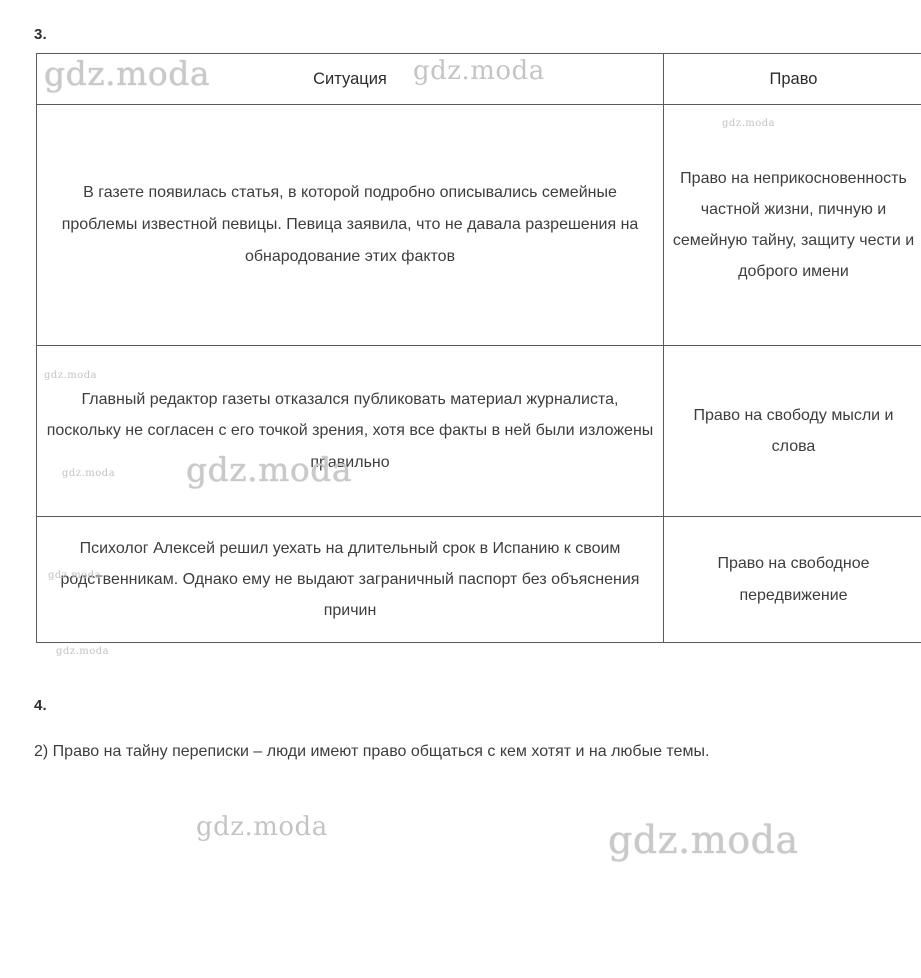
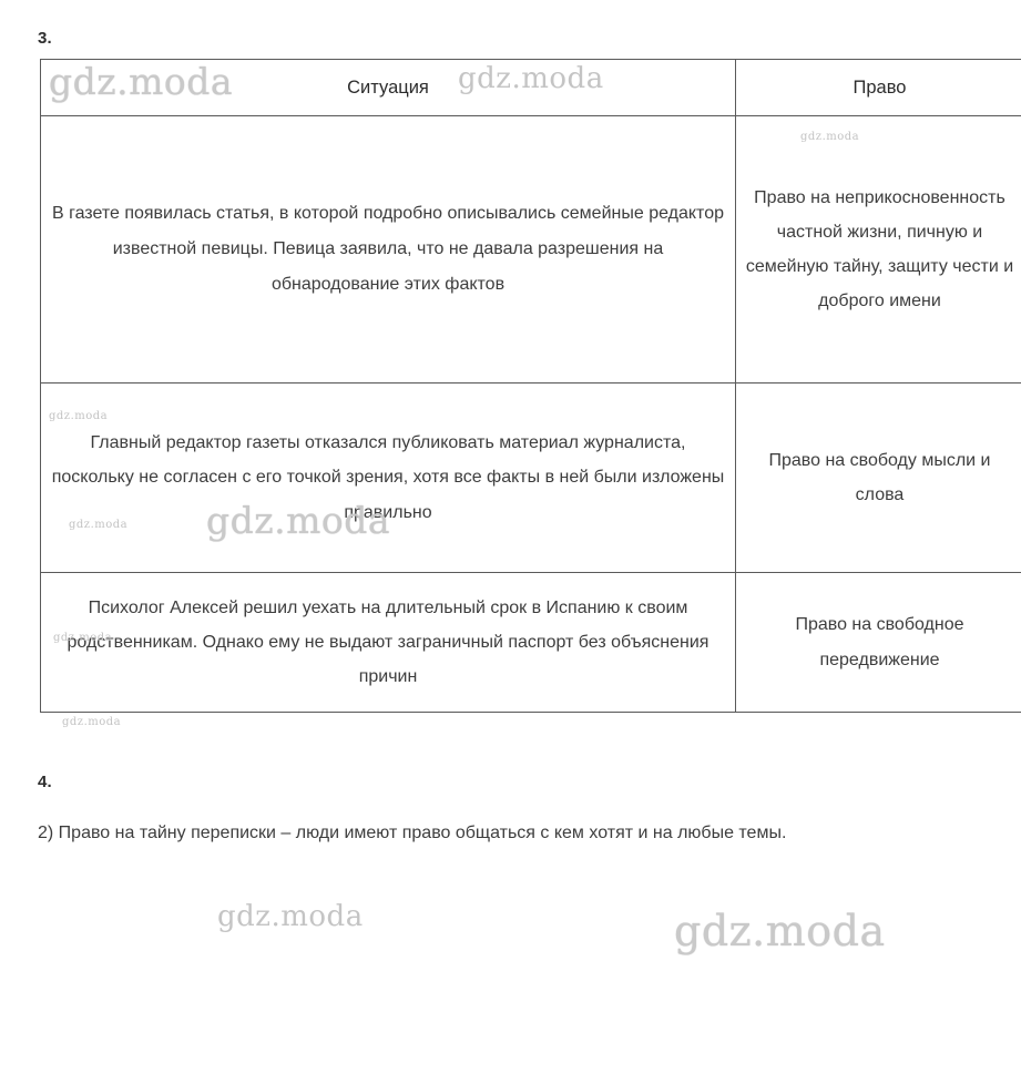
  3.
  Ситуация	Право
- В газете появилась статья, в которой подробно описывались семейные проблемы известной певицы. Певица заявила, что не давала разрешения на обнародование этих фактов	Право на неприкосновенность частной жизни, пичную и семейную тайну, защиту чести и доброго имени
+ В газете появилась статья, в которой подробно описывались семейные редактор известной певицы. Певица заявила, что не давала разрешения на обнародование этих фактов	Право на неприкосновенность частной жизни, пичную и семейную тайну, защиту чести и доброго имени
  Главный редактор газеты отказался публиковать материал журналиста, поскольку не согласен с его точкой зрения, хотя все факты в ней были изложены правильно	Право на свободу мысли и слова
  Психолог Алексей решил уехать на длительный срок в Испанию к своим родственникам. Однако ему не выдают заграничный паспорт без объяснения причин	Право на свободное передвижение
  4.
  2) Право на тайну переписки – люди имеют право общаться с кем хотят и на любые темы.
  gdz.moda
  gdz.moda
  gdz.moda
  gdz.moda
  gdz.moda
  gdz.moda
  gdz.moda
  gdz.moda
  gdz.moda
  gdz.moda
